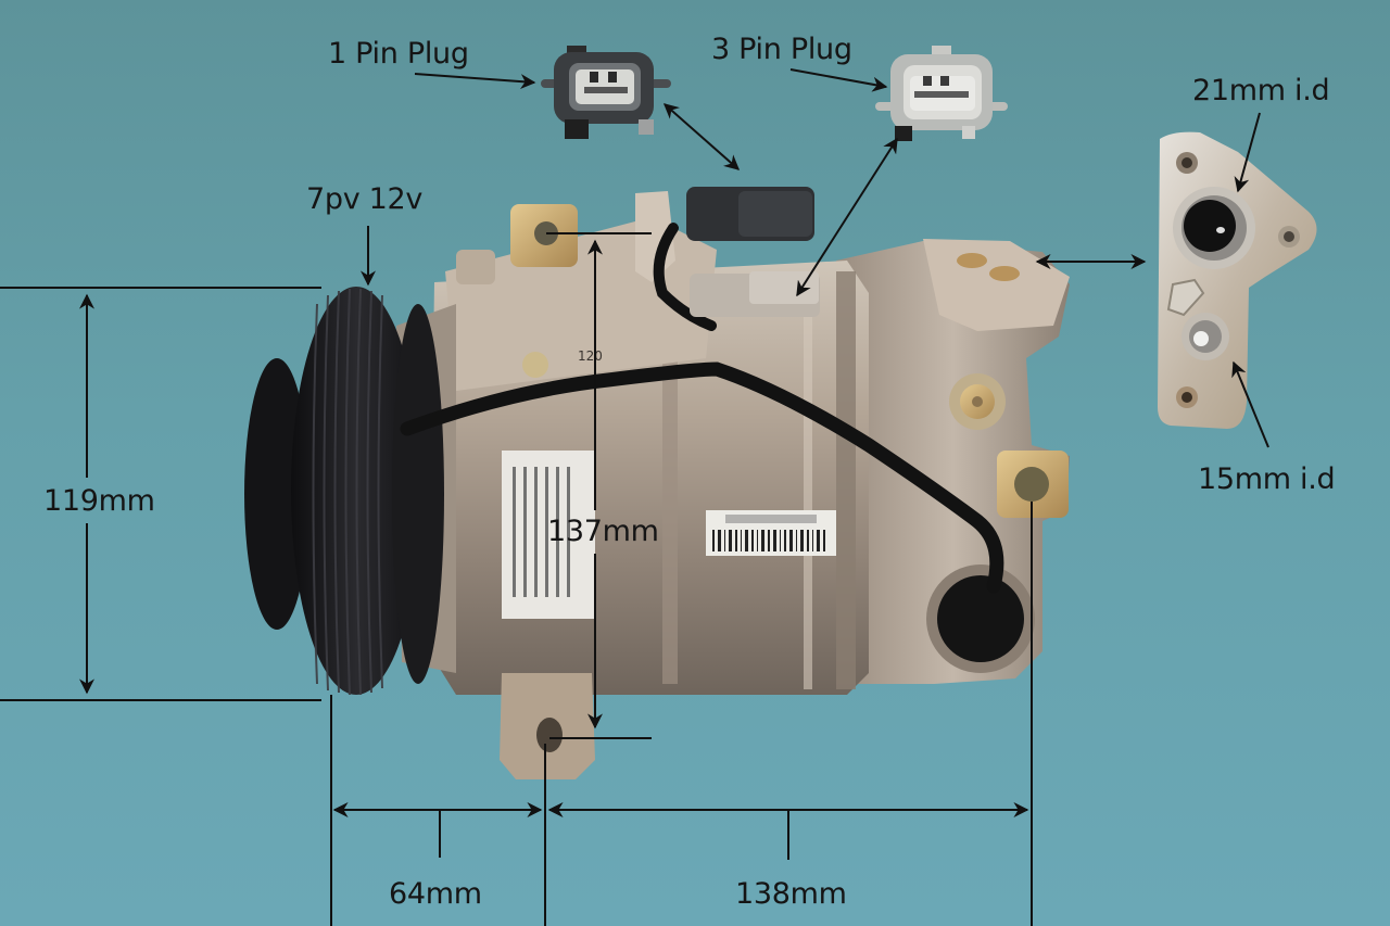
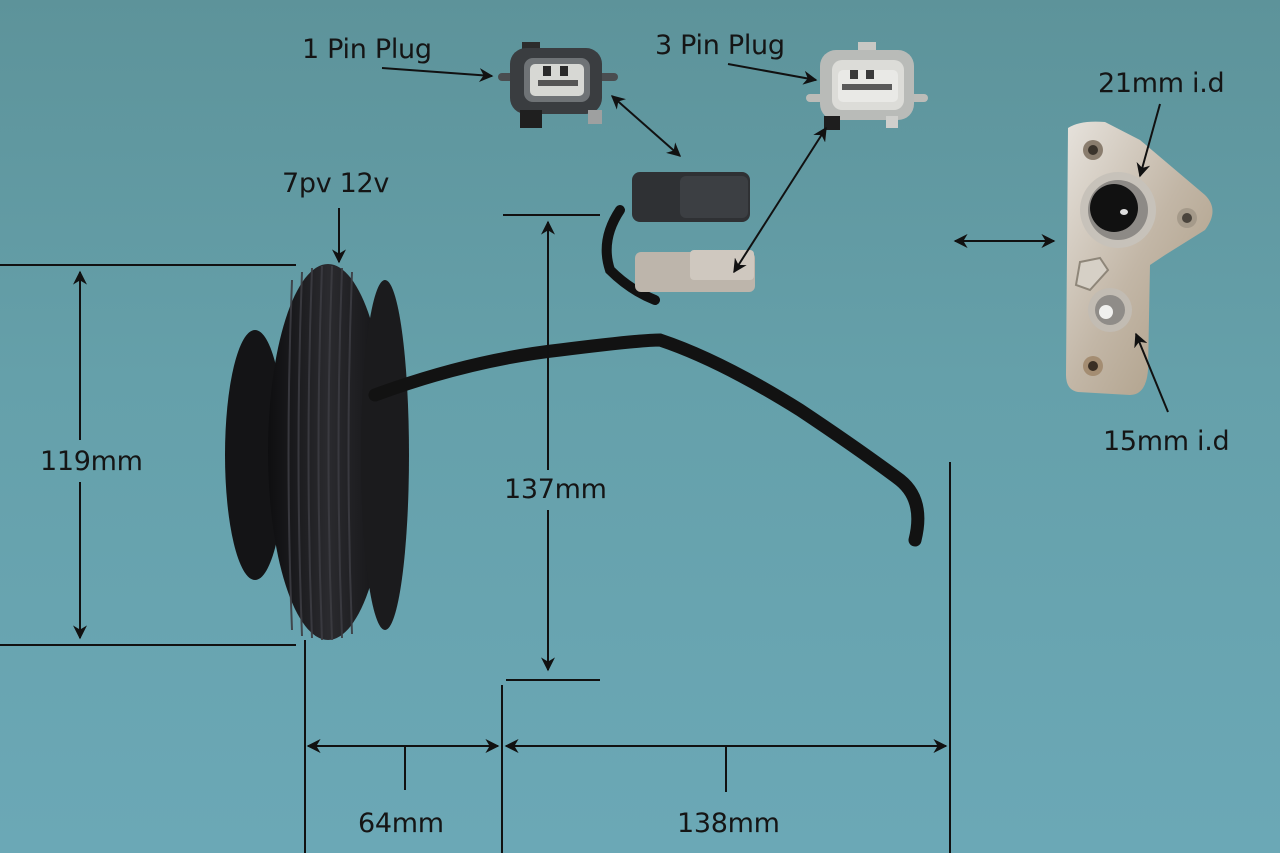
- 120
  1 Pin Plug
  3 Pin Plug
  7pv 12v
  119mm
  137mm
  64mm
  138mm
  21mm i.d
  15mm i.d
